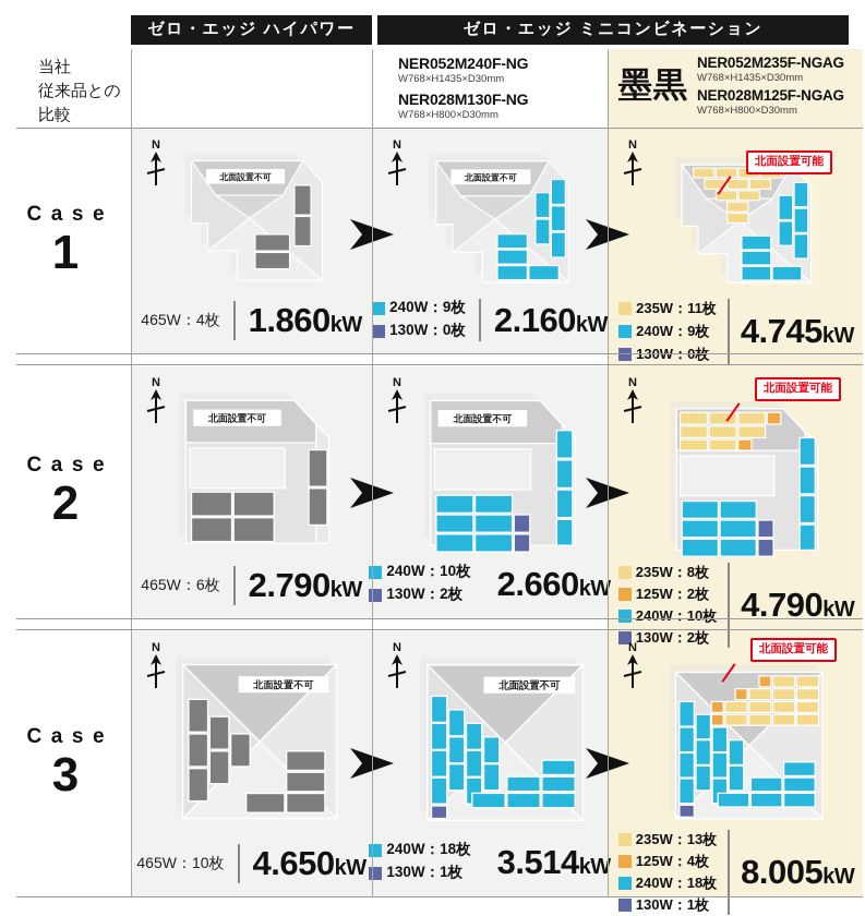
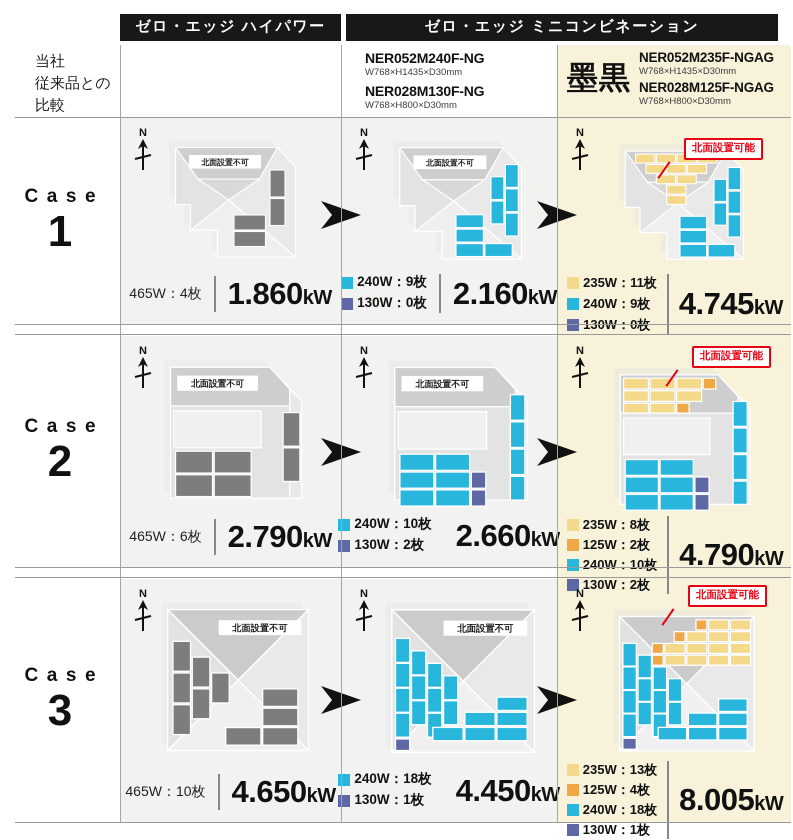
  ゼロ・エッジ ハイパワー
  ゼロ・エッジ ミニコンビネーション
  当社
  従来品との
  比較
  NER052M240F-NG
  W768×H1435×D30mm
  NER028M130F-NG
  W768×H800×D30mm
  墨黒
  NER052M235F-NGAG
  W768×H1435×D30mm
  NER028M125F-NGAG
  W768×H800×D30mm
  Case
  1
  Case
  2
  Case
  3
  N
  北面設置不可
  465W：4枚
  1.860kW
  N
  北面設置不可
  240W：9枚
  130W：0枚
  2.160kW
  N
  北面設置可能
  235W：11枚
  240W：9枚
  4.745kW
  N
  北面設置不可
  465W：6枚
  2.790kW
  N
  北面設置不可
  240W：10枚
  130W：2枚
  2.660kW
  N
  北面設置可能
  235W：8枚
  125W：2枚
  240W：10枚
  130W：2枚
  4.790kW
  N
  北面設置不可
  465W：10枚
  4.650kW
  N
  北面設置不可
  240W：18枚
  130W：1枚
- 3.514kW
+ 4.450kW
  N
  北面設置可能
  235W：13枚
  125W：4枚
  240W：18枚
  130W：1枚
  8.005kW
